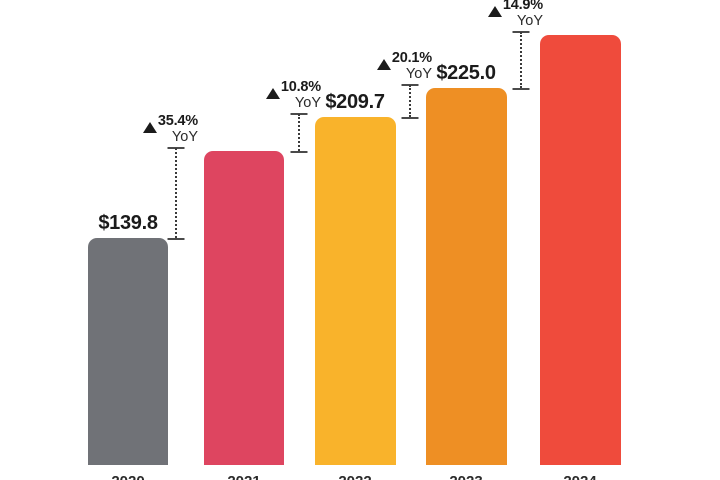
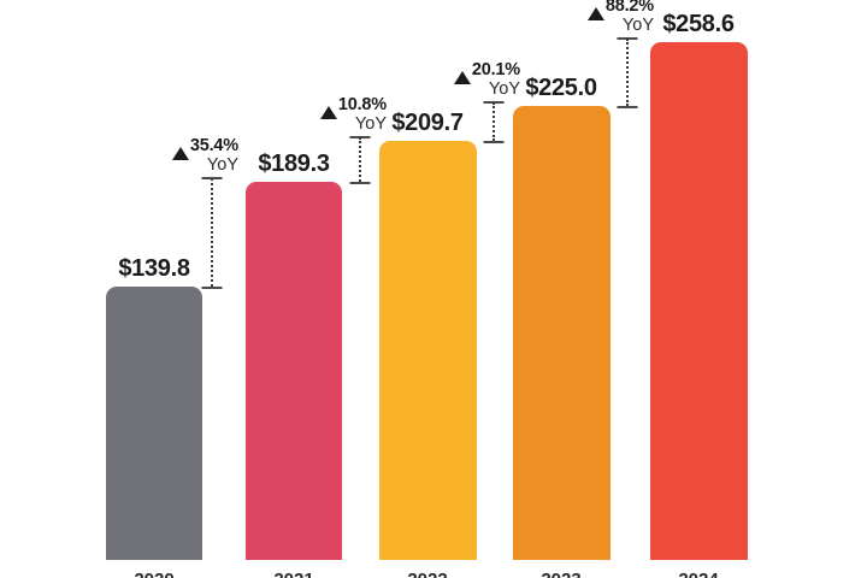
  $139.8
+ $189.3
  $209.7
  $225.0
+ $258.6
  35.4%
  YoY
  10.8%
  YoY
  20.1%
  YoY
- 14.9%
+ 88.2%
  YoY
